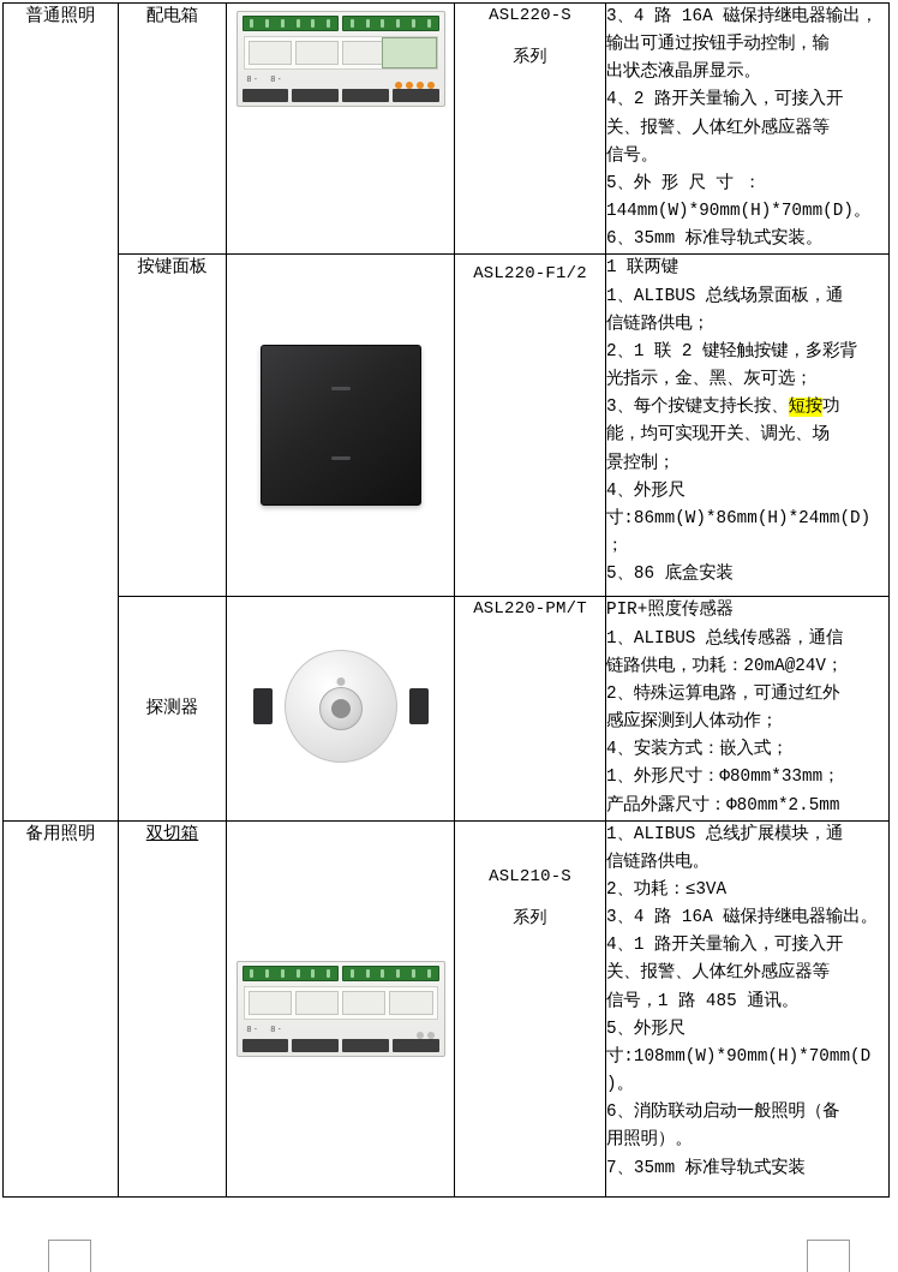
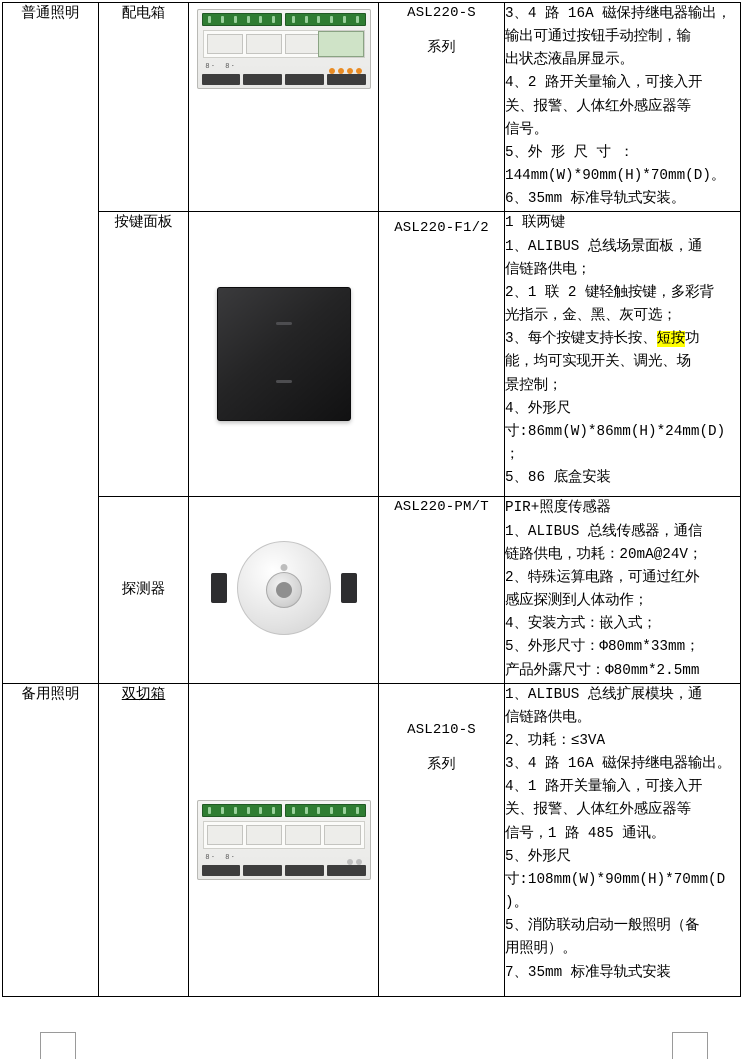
  普通照明	配电箱		ASL220-S 系列	3、4 路 16A 磁保持继电器输出， 输出可通过按钮手动控制，输 出状态液晶屏显示。 4、2 路开关量输入，可接入开 关、报警、人体红外感应器等 信号。 5、外 形 尺 寸 ： 144mm(W)*90mm(H)*70mm(D)。 6、35mm 标准导轨式安装。
  按键面板		ASL220-F1/2	1 联两键 1、ALIBUS 总线场景面板，通 信链路供电； 2、1 联 2 键轻触按键，多彩背 光指示，金、黑、灰可选； 3、每个按键支持长按、短按功 能，均可实现开关、调光、场 景控制； 4、外形尺 寸:86mm(W)*86mm(H)*24mm(D) ； 5、86 底盒安装
- 探测器		ASL220-PM/T	PIR+照度传感器 1、ALIBUS 总线传感器，通信 链路供电，功耗：20mA@24V； 2、特殊运算电路，可通过红外 感应探测到人体动作； 4、安装方式：嵌入式； 1、外形尺寸：Φ80mm*33mm； 产品外露尺寸：Φ80mm*2.5mm
+ 探测器		ASL220-PM/T	PIR+照度传感器 1、ALIBUS 总线传感器，通信 链路供电，功耗：20mA@24V； 2、特殊运算电路，可通过红外 感应探测到人体动作； 4、安装方式：嵌入式； 5、外形尺寸：Φ80mm*33mm； 产品外露尺寸：Φ80mm*2.5mm
- 备用照明	双切箱		ASL210-S 系列	1、ALIBUS 总线扩展模块，通 信链路供电。 2、功耗：≤3VA 3、4 路 16A 磁保持继电器输出。 4、1 路开关量输入，可接入开 关、报警、人体红外感应器等 信号，1 路 485 通讯。 5、外形尺 寸:108mm(W)*90mm(H)*70mm(D )。 6、消防联动启动一般照明（备 用照明）。 7、35mm 标准导轨式安装
+ 备用照明	双切箱		ASL210-S 系列	1、ALIBUS 总线扩展模块，通 信链路供电。 2、功耗：≤3VA 3、4 路 16A 磁保持继电器输出。 4、1 路开关量输入，可接入开 关、报警、人体红外感应器等 信号，1 路 485 通讯。 5、外形尺 寸:108mm(W)*90mm(H)*70mm(D )。 5、消防联动启动一般照明（备 用照明）。 7、35mm 标准导轨式安装
